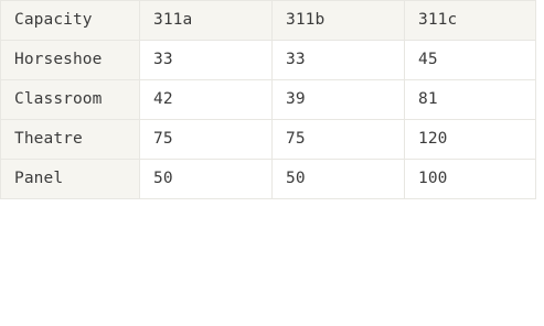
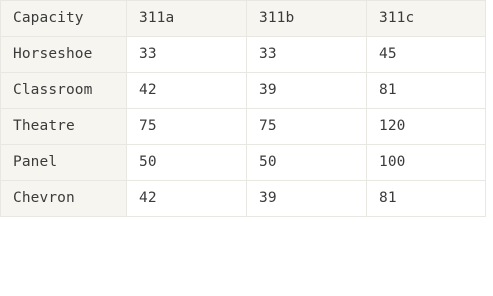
  Capacity	311a	311b	311c
  Horseshoe	33	33	45
  Classroom	42	39	81
  Theatre	75	75	120
  Panel	50	50	100
+ Chevron	42	39	81
